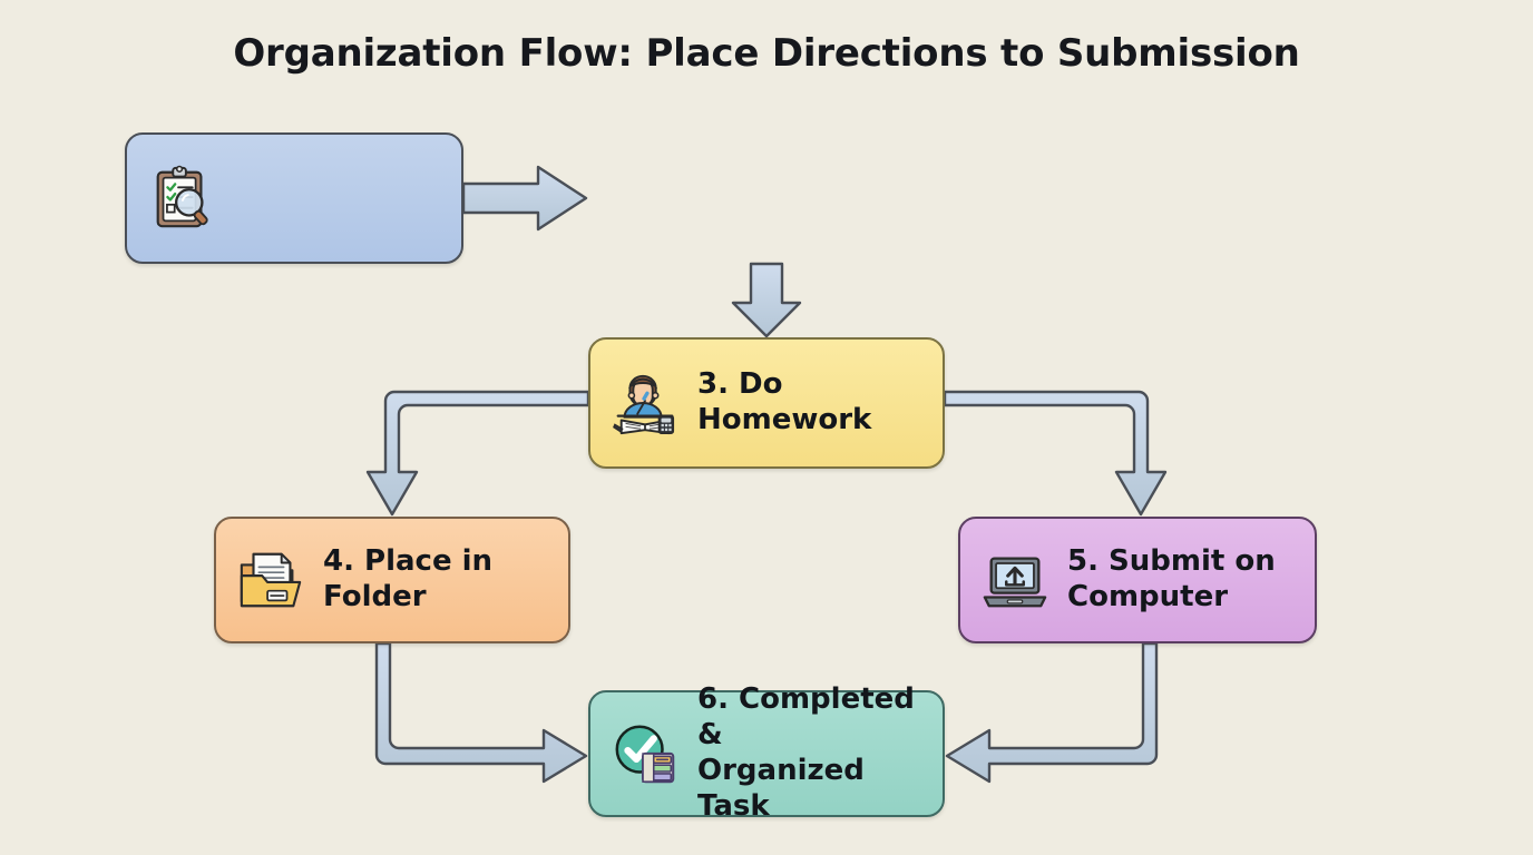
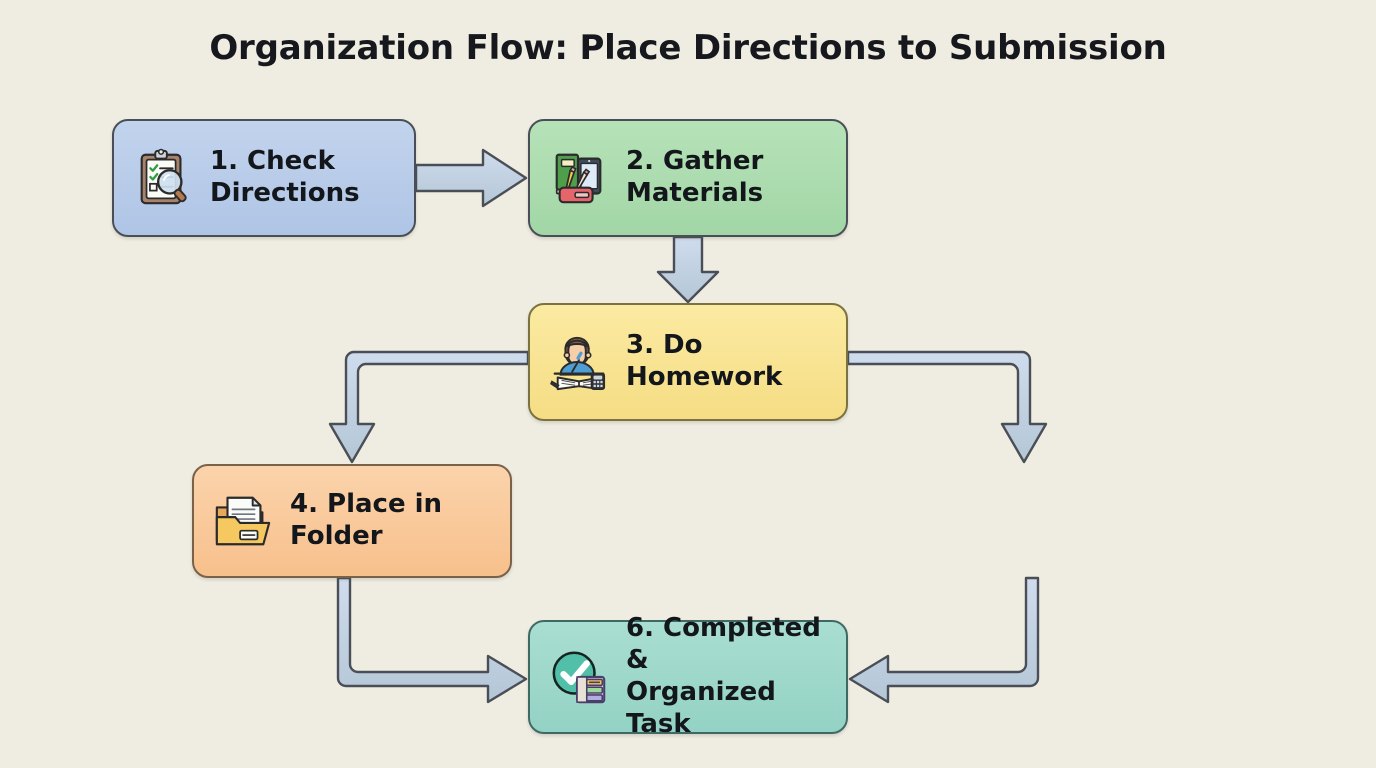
  Organization Flow: Place Directions to Submission
+ 1. Check
+ Directions
+ 2. Gather
+ Materials
  3. Do
  Homework
  4. Place in
  Folder
- 5. Submit on
- Computer
  6. Completed &
  Organized Task
